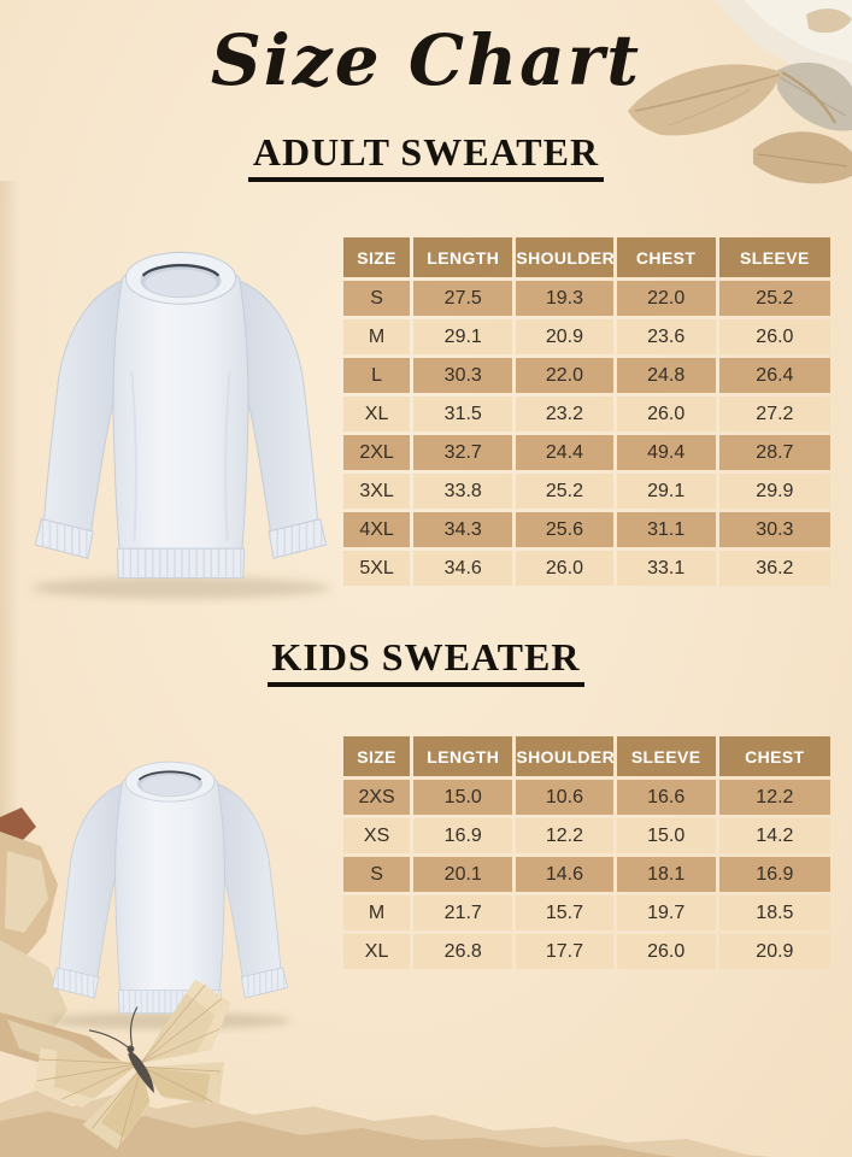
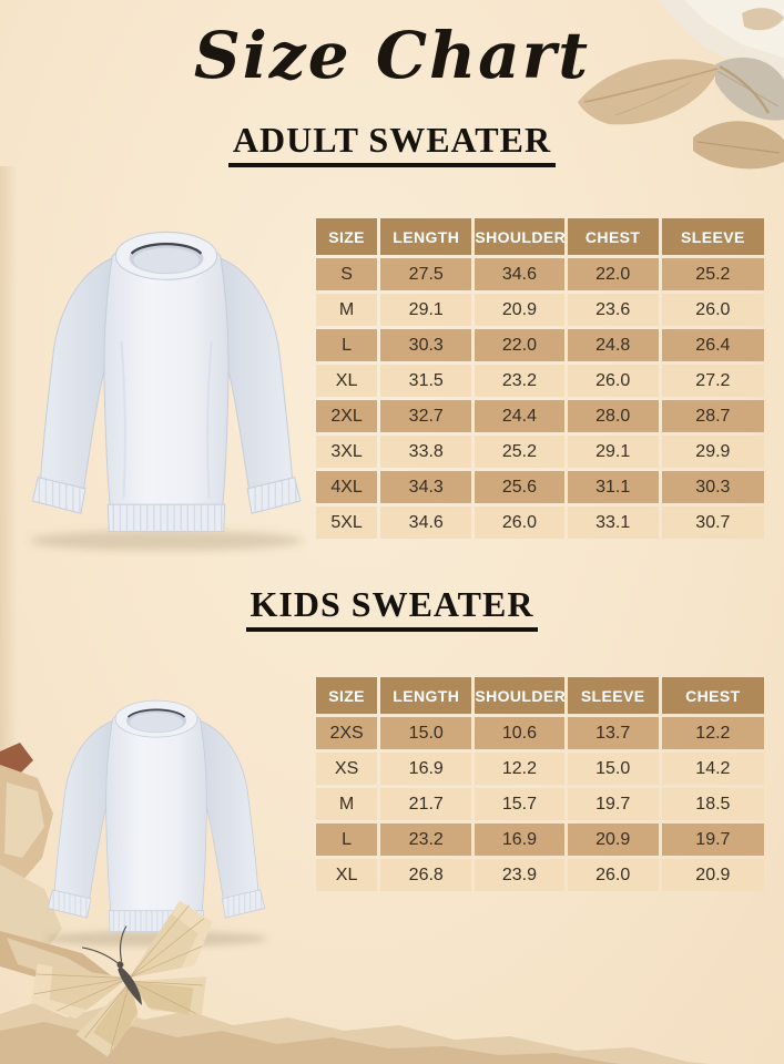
  Size Chart
  ADULT SWEATER
  SIZE	LENGTH	SHOULDER	CHEST	SLEEVE
- S	27.5	19.3	22.0	25.2
+ S	27.5	34.6	22.0	25.2
  M	29.1	20.9	23.6	26.0
  L	30.3	22.0	24.8	26.4
  XL	31.5	23.2	26.0	27.2
- 2XL	32.7	24.4	49.4	28.7
+ 2XL	32.7	24.4	28.0	28.7
  3XL	33.8	25.2	29.1	29.9
  4XL	34.3	25.6	31.1	30.3
- 5XL	34.6	26.0	33.1	36.2
+ 5XL	34.6	26.0	33.1	30.7
  KIDS SWEATER
  SIZE	LENGTH	SHOULDER	SLEEVE	CHEST
- 2XS	15.0	10.6	16.6	12.2
+ 2XS	15.0	10.6	13.7	12.2
  XS	16.9	12.2	15.0	14.2
- S	20.1	14.6	18.1	16.9
  M	21.7	15.7	19.7	18.5
+ L	23.2	16.9	20.9	19.7
- XL	26.8	17.7	26.0	20.9
+ XL	26.8	23.9	26.0	20.9
